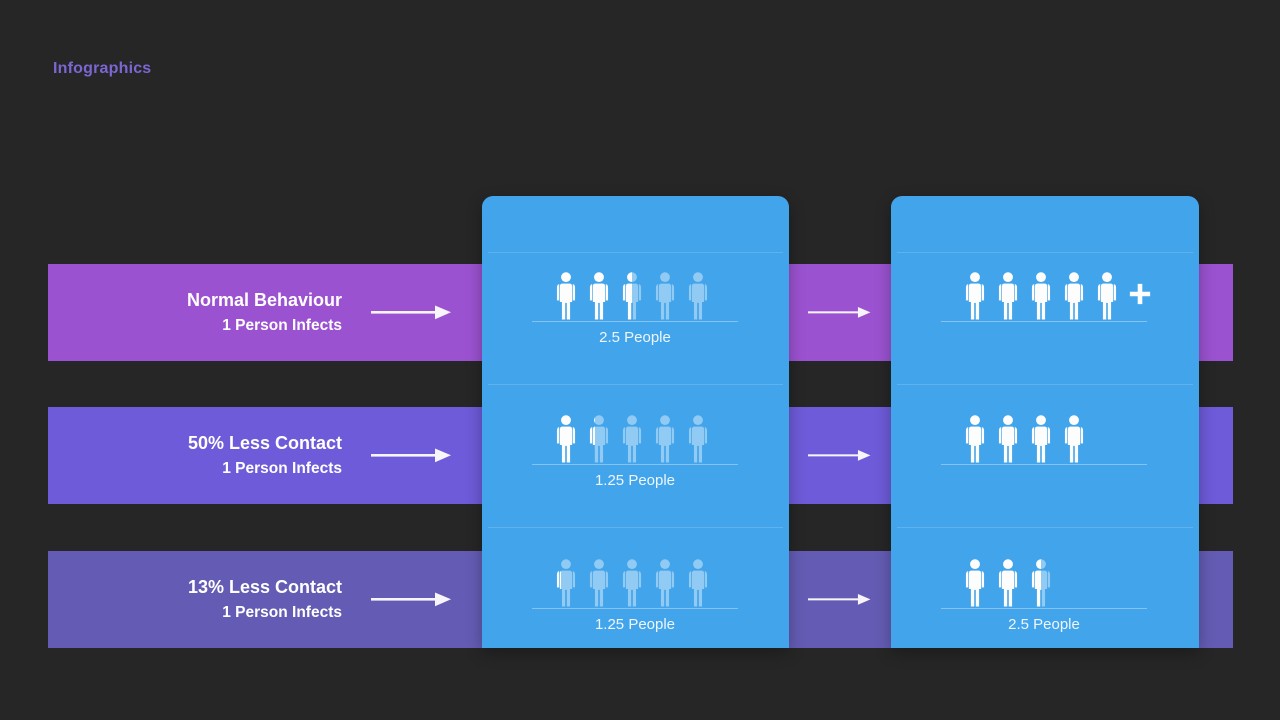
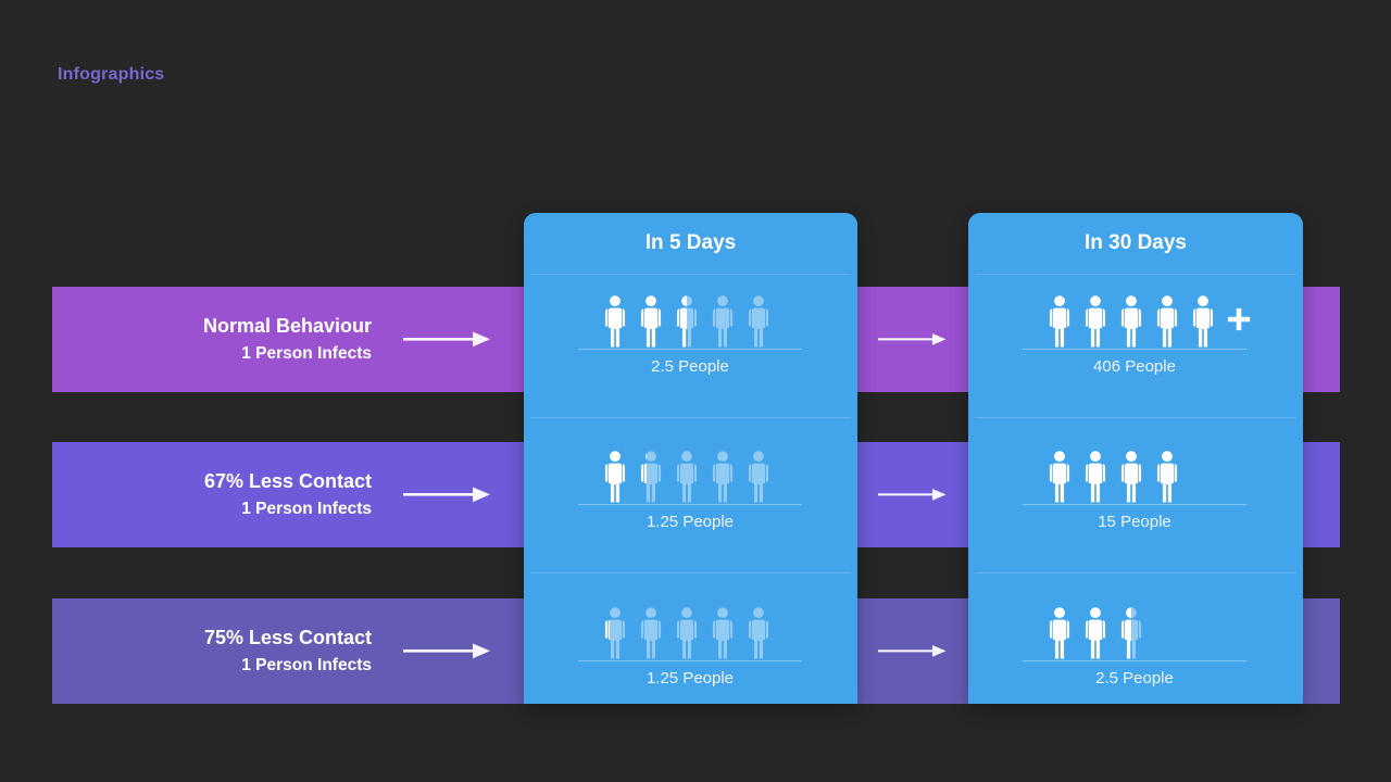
  Infographics
  Normal Behaviour
  1 Person Infects
  2.5 People
+ 406 People
- 50% Less Contact
+ 67% Less Contact
  1 Person Infects
  1.25 People
+ 15 People
- 13% Less Contact
+ 75% Less Contact
  1 Person Infects
  1.25 People
  2.5 People
+ In 5 Days
+ In 30 Days
